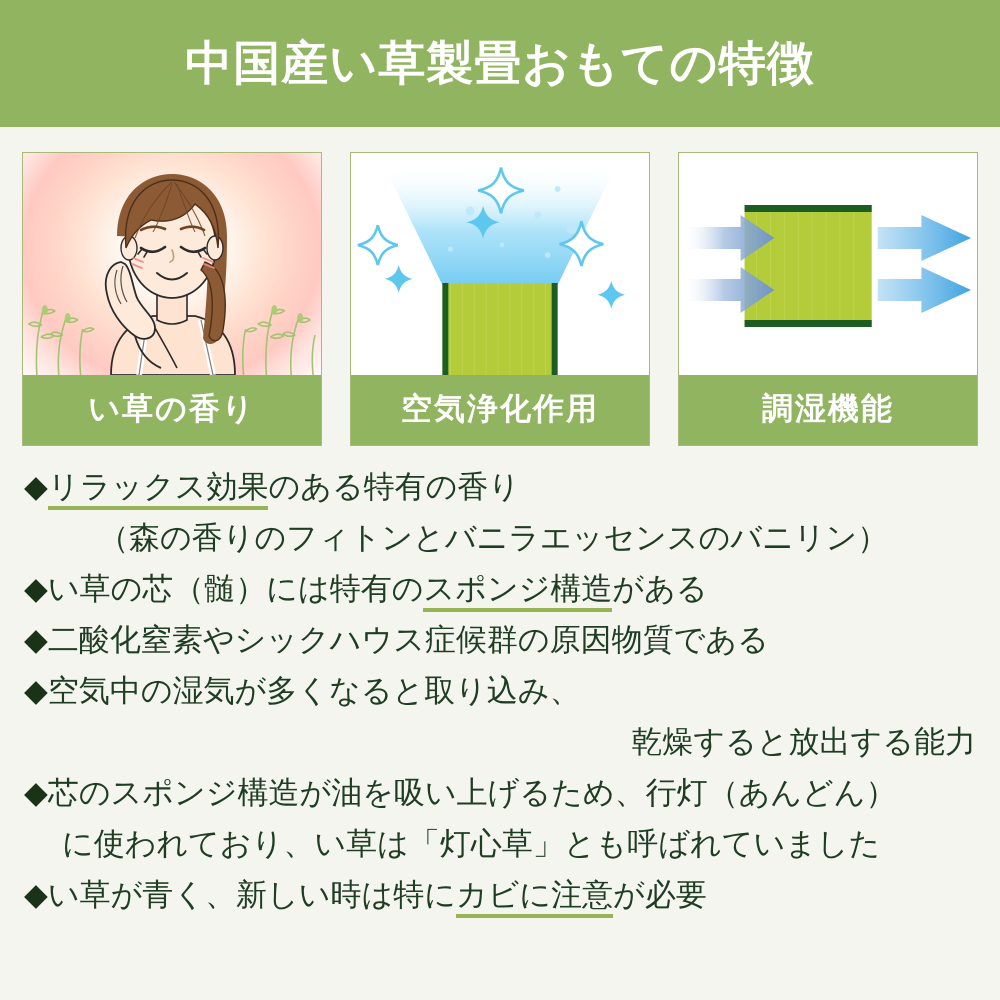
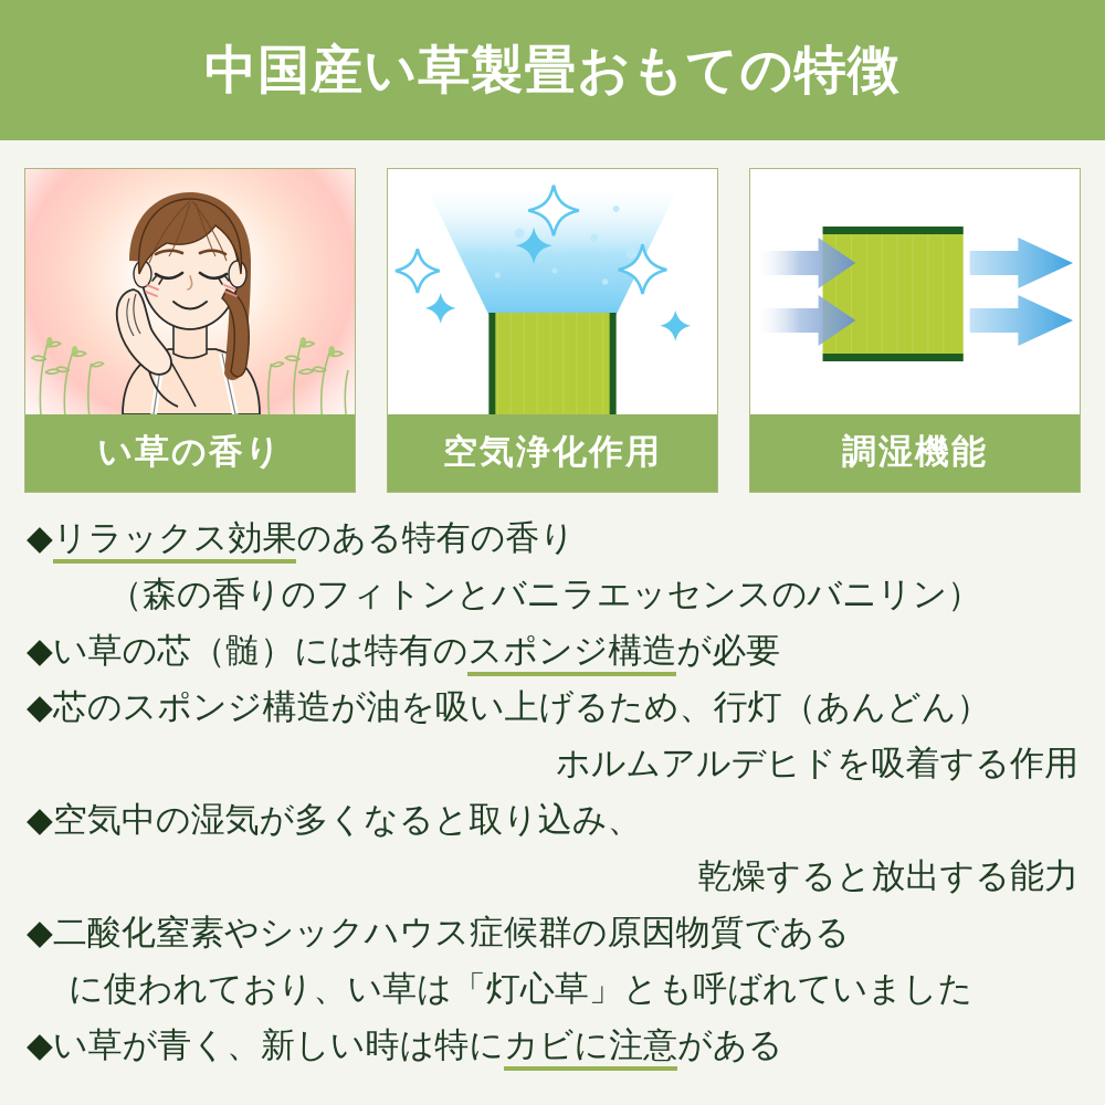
  中国産い草製畳おもての特徴
  い草の香り
  空気浄化作用
  調湿機能
  ◆リラックス効果のある特有の香り
  （森の香りのフィトンとバニラエッセンスのバニリン）
- ◆い草の芯（髄）には特有のスポンジ構造がある
+ ◆い草の芯（髄）には特有のスポンジ構造が必要
- ◆二酸化窒素やシックハウス症候群の原因物質である
+ ◆芯のスポンジ構造が油を吸い上げるため、行灯（あんどん）
+ ホルムアルデヒドを吸着する作用
  ◆空気中の湿気が多くなると取り込み、
  乾燥すると放出する能力
- ◆芯のスポンジ構造が油を吸い上げるため、行灯（あんどん）
+ ◆二酸化窒素やシックハウス症候群の原因物質である
  に使われており、い草は「灯心草」とも呼ばれていました
- ◆い草が青く、新しい時は特にカビに注意が必要
+ ◆い草が青く、新しい時は特にカビに注意がある
